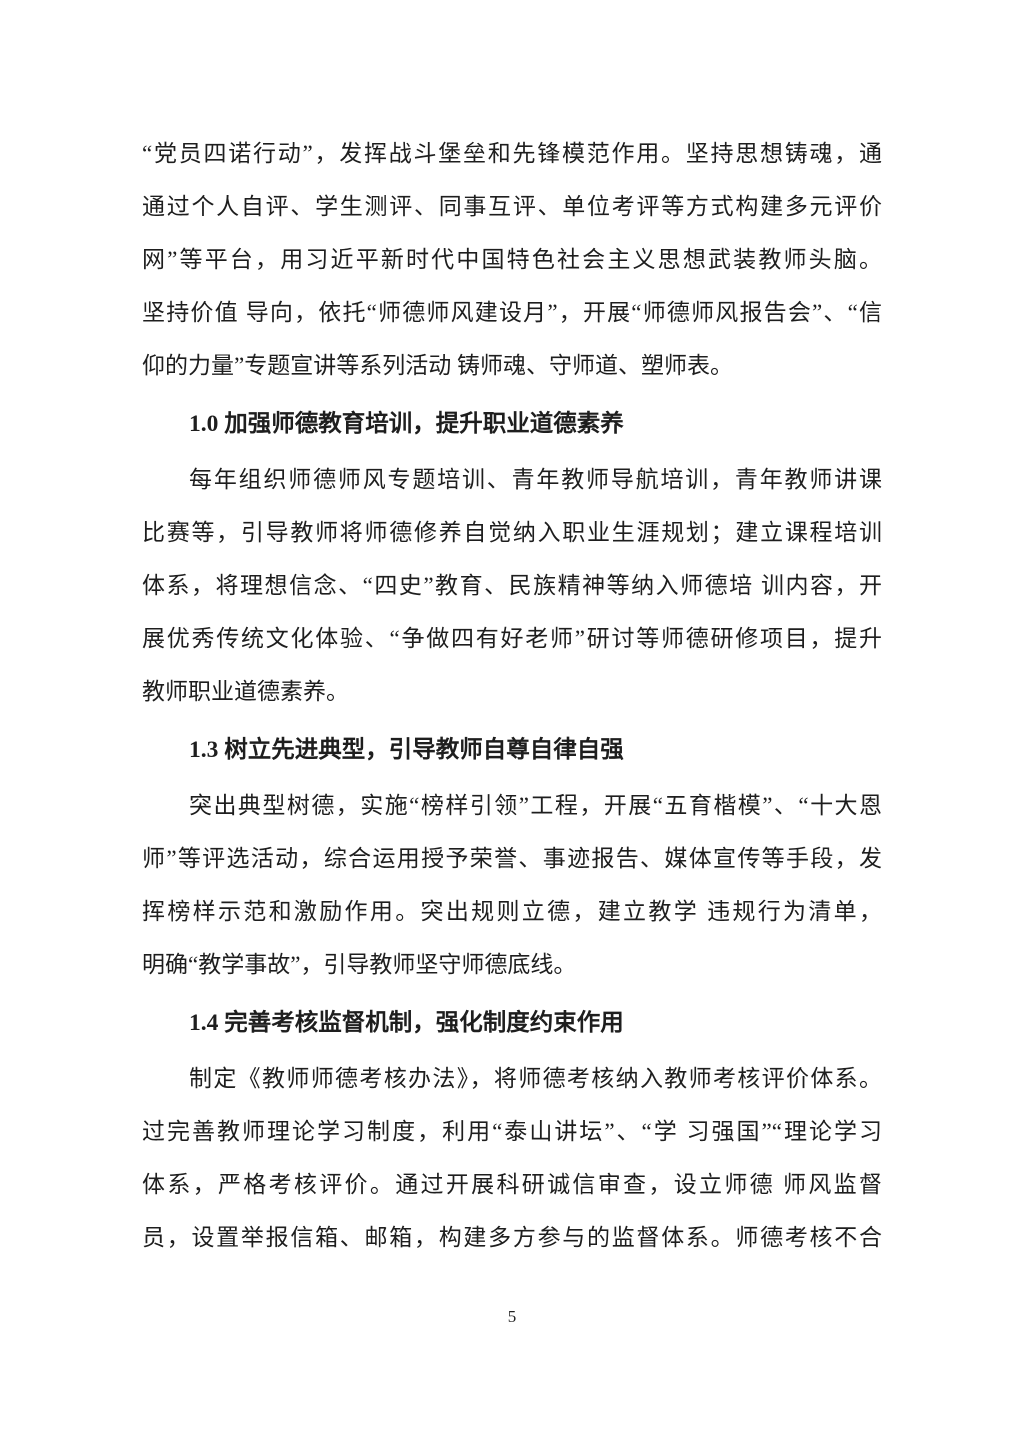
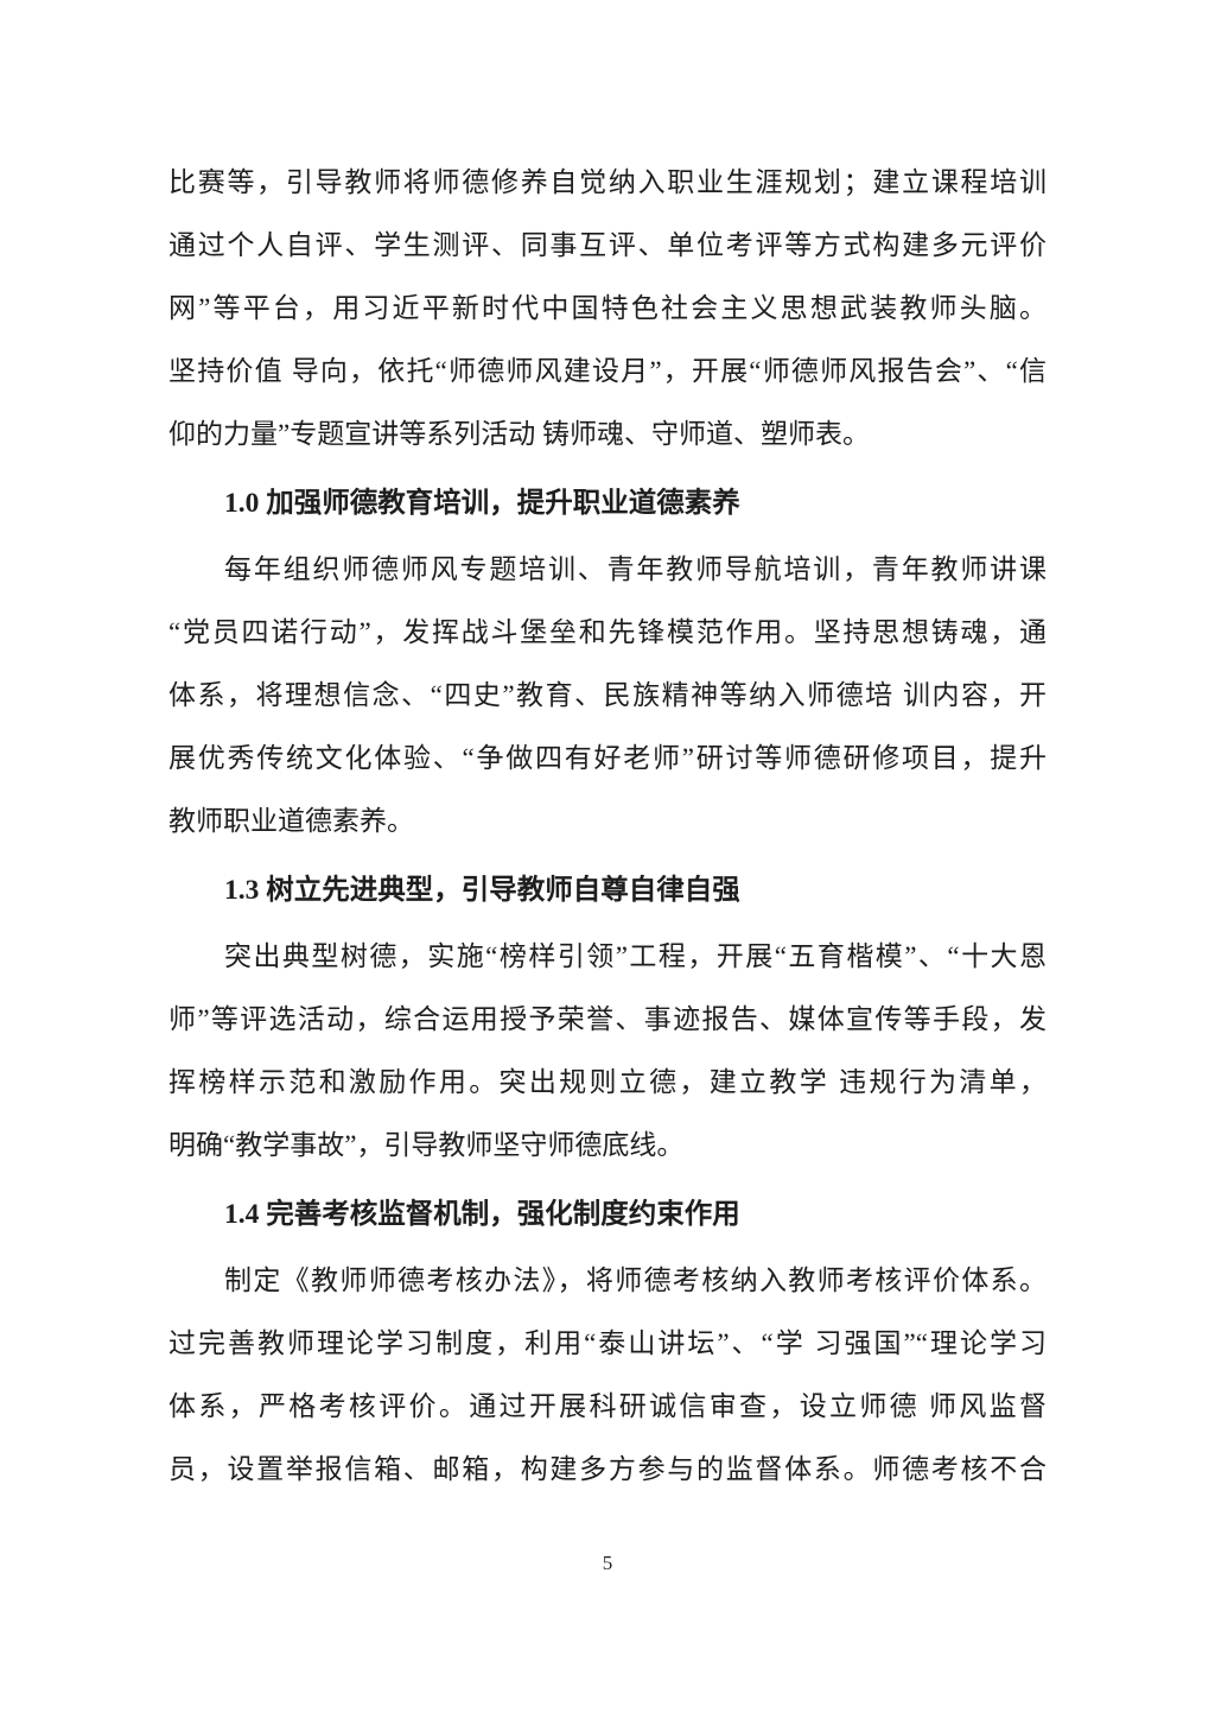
- “党员四诺行动”，发挥战斗堡垒和先锋模范作用。坚持思想铸魂，通
+ 比赛等，引导教师将师德修养自觉纳入职业生涯规划；建立课程培训
  通过个人自评、学生测评、同事互评、单位考评等方式构建多元评价
  网”等平台，用习近平新时代中国特色社会主义思想武装教师头脑。
  坚持价值 导向，依托“师德师风建设月”，开展“师德师风报告会”、“信
  仰的力量”专题宣讲等系列活动 铸师魂、守师道、塑师表。
  1.0 加强师德教育培训，提升职业道德素养
  每年组织师德师风专题培训、青年教师导航培训，青年教师讲课
- 比赛等，引导教师将师德修养自觉纳入职业生涯规划；建立课程培训
+ “党员四诺行动”，发挥战斗堡垒和先锋模范作用。坚持思想铸魂，通
  体系，将理想信念、“四史”教育、民族精神等纳入师德培 训内容，开
  展优秀传统文化体验、“争做四有好老师”研讨等师德研修项目，提升
  教师职业道德素养。
  1.3 树立先进典型，引导教师自尊自律自强
  突出典型树德，实施“榜样引领”工程，开展“五育楷模”、“十大恩
  师”等评选活动，综合运用授予荣誉、事迹报告、媒体宣传等手段，发
  挥榜样示范和激励作用。突出规则立德，建立教学 违规行为清单，
  明确“教学事故”，引导教师坚守师德底线。
  1.4 完善考核监督机制，强化制度约束作用
  制定《教师师德考核办法》，将师德考核纳入教师考核评价体系。
  过完善教师理论学习制度，利用“泰山讲坛”、“学 习强国”“理论学习
  体系，严格考核评价。通过开展科研诚信审查，设立师德 师风监督
  员，设置举报信箱、邮箱，构建多方参与的监督体系。师德考核不合
  5
